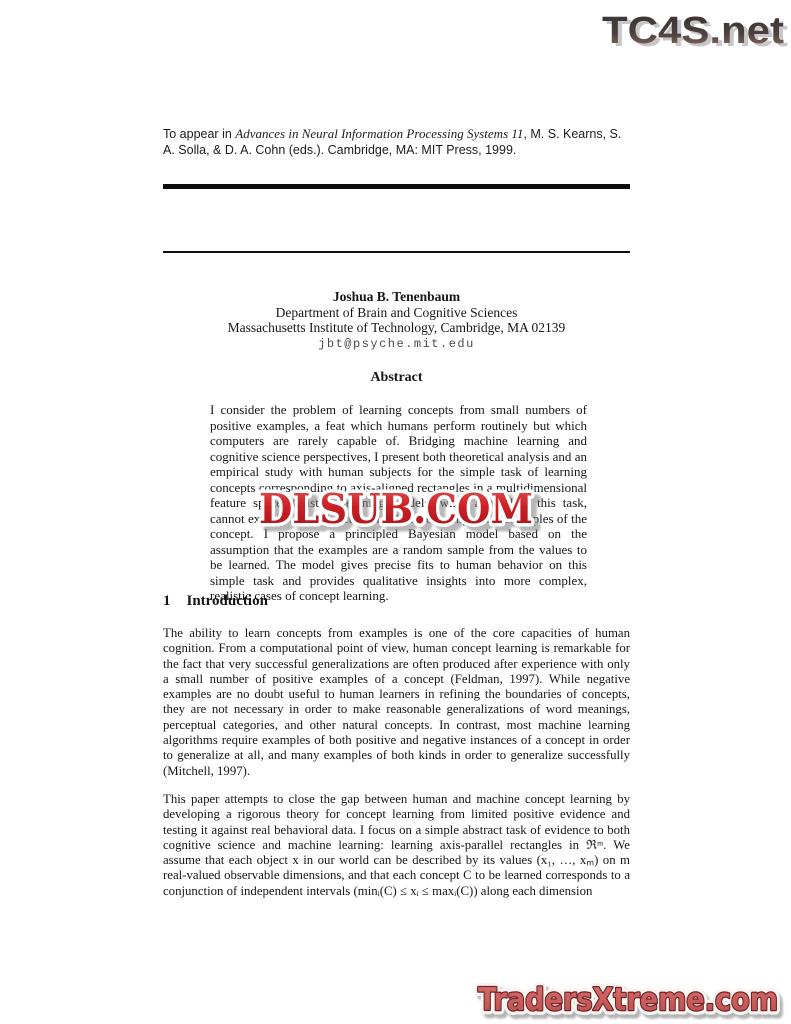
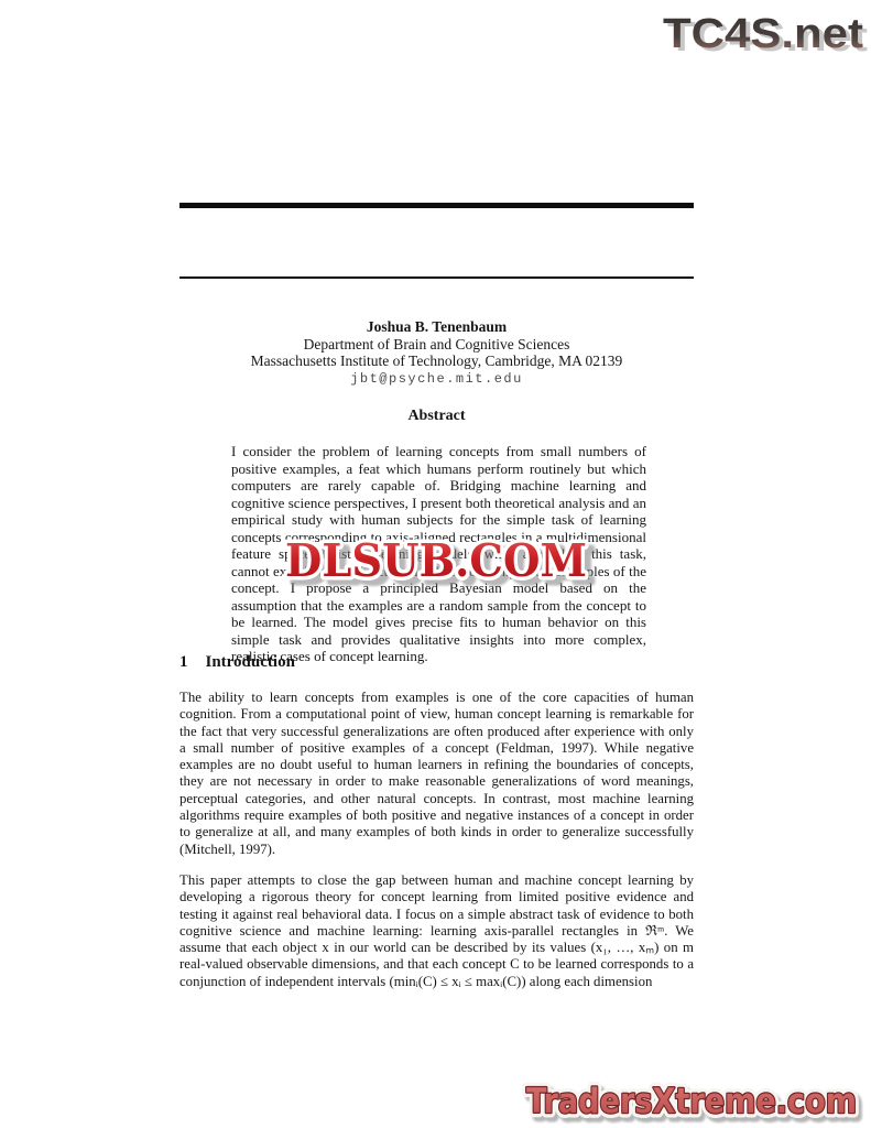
  TC4S.net
- To appear in Advances in Neural Information Processing Systems 11, M. S. Kearns, S. A. Solla, & D. A. Cohn (eds.). Cambridge, MA: MIT Press, 1999.
  Joshua B. Tenenbaum
  Department of Brain and Cognitive Sciences
  Massachusetts Institute of Technology, Cambridge, MA 02139
  jbt@psyche.mit.edu
  Abstract
- I consider the problem of learning concepts from small numbers of positive examples, a feat which humans perform routinely but which computers are rarely capable of. Bridging machine learning and cognitive science perspectives, I present both theoretical analysis and an empirical study with human subjects for the simple task of learning concepts corresponding to axis-aligned rectangles in a multidimensional feature space. Existing learning models, when applied to this task, cannot explain how subjects generalize from only a few examples of the concept. I propose a principled Bayesian model based on the assumption that the examples are a random sample from the values to be learned. The model gives precise fits to human behavior on this simple task and provides qualitative insights into more complex, realistic cases of concept learning.
+ I consider the problem of learning concepts from small numbers of positive examples, a feat which humans perform routinely but which computers are rarely capable of. Bridging machine learning and cognitive science perspectives, I present both theoretical analysis and an empirical study with human subjects for the simple task of learning concepts corresponding to axis-aligned rectangles in a multidimensional feature space. Existing learning models, when applied to this task, cannot explain how subjects generalize from only a few examples of the concept. I propose a principled Bayesian model based on the assumption that the examples are a random sample from the concept to be learned. The model gives precise fits to human behavior on this simple task and provides qualitative insights into more complex, realistic cases of concept learning.
  DLSUB.COM
  1 Introduction
  The ability to learn concepts from examples is one of the core capacities of human cognition. From a computational point of view, human concept learning is remarkable for the fact that very successful generalizations are often produced after experience with only a small number of positive examples of a concept (Feldman, 1997). While negative examples are no doubt useful to human learners in refining the boundaries of concepts, they are not necessary in order to make reasonable generalizations of word meanings, perceptual categories, and other natural concepts. In contrast, most machine learning algorithms require examples of both positive and negative instances of a concept in order to generalize at all, and many examples of both kinds in order to generalize successfully (Mitchell, 1997).
  This paper attempts to close the gap between human and machine concept learning by developing a rigorous theory for concept learning from limited positive evidence and testing it against real behavioral data. I focus on a simple abstract task of evidence to both cognitive science and machine learning: learning axis-parallel rectangles in ℜᵐ. We assume that each object x in our world can be described by its values (x₁, …, xₘ) on m real-valued observable dimensions, and that each concept C to be learned corresponds to a conjunction of independent intervals (minᵢ(C) ≤ xᵢ ≤ maxᵢ(C)) along each dimension
  TradersXtreme.com
